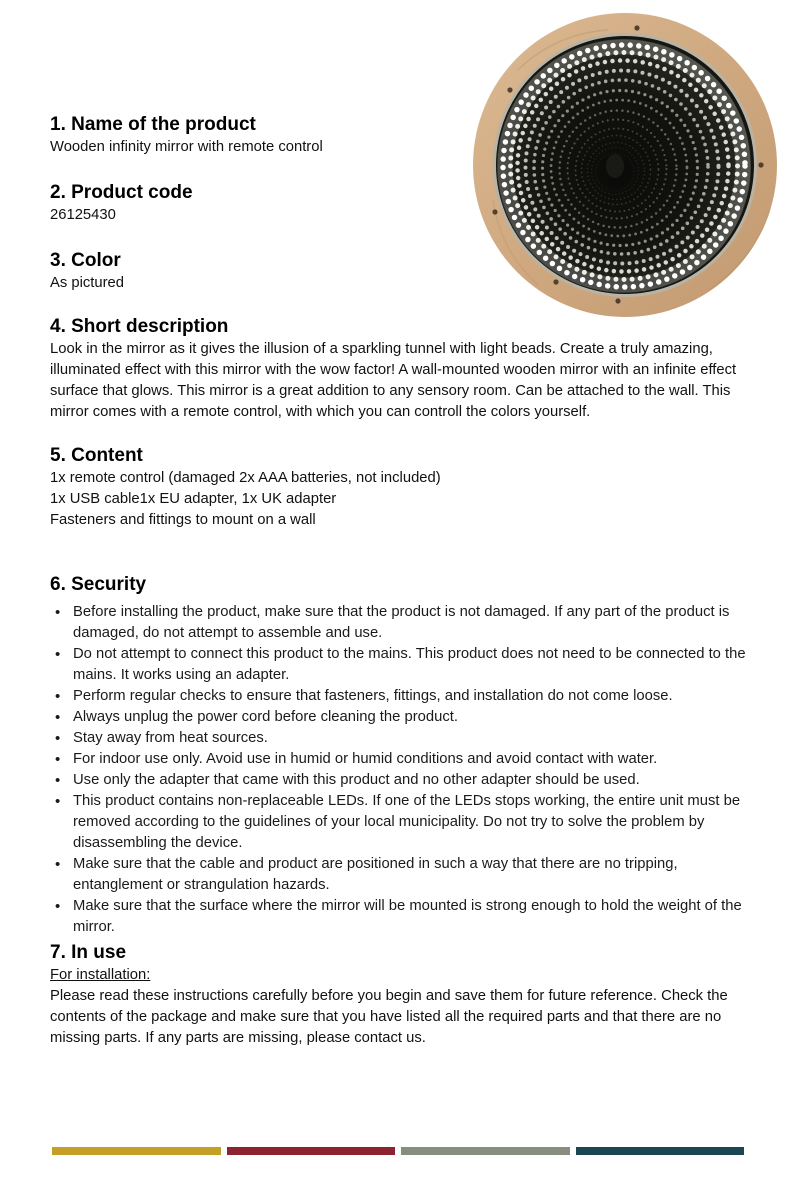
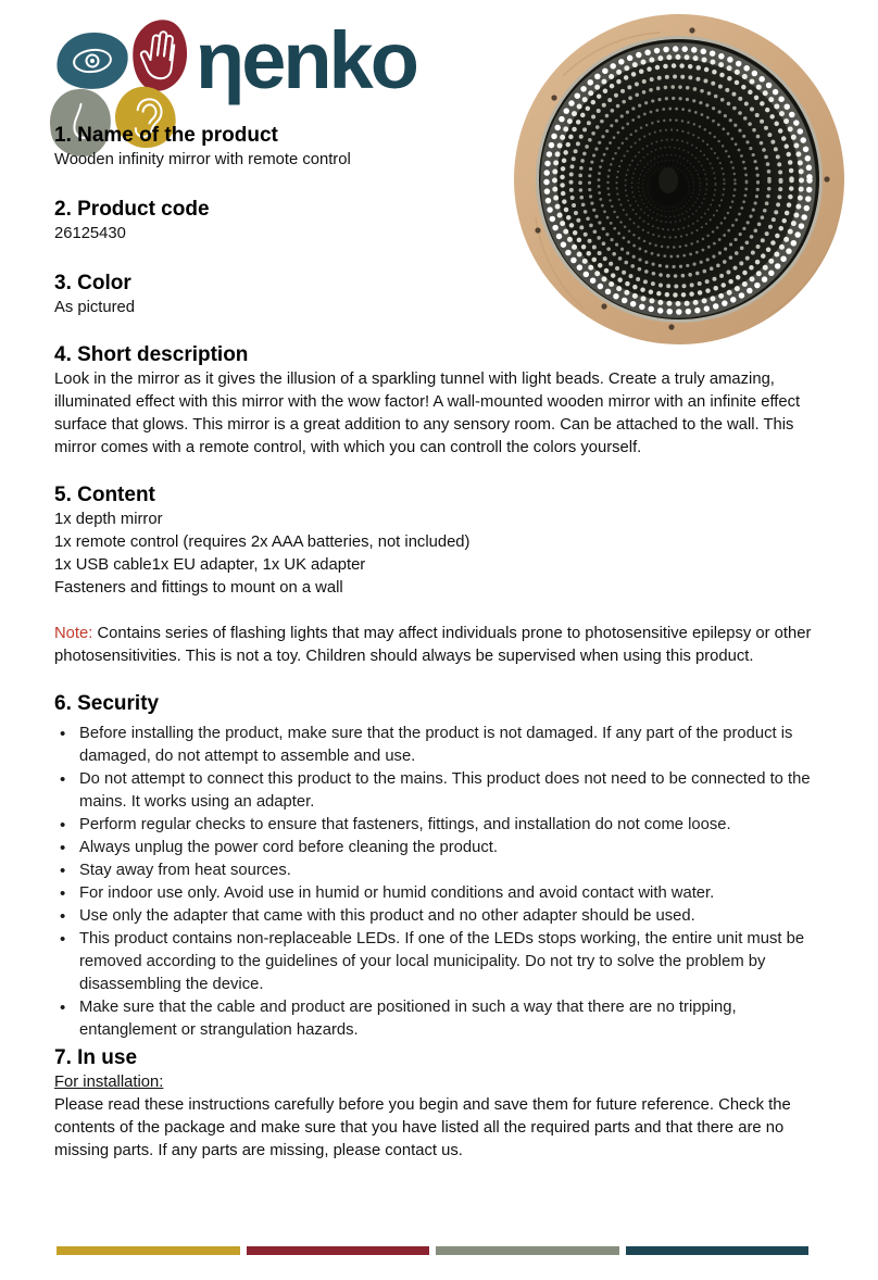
+ ηenko
  1. Name of the product
  Wooden infinity mirror with remote control
  2. Product code
  26125430
  3. Color
  As pictured
  4. Short description
  Look in the mirror as it gives the illusion of a sparkling tunnel with light beads. Create a truly amazing, illuminated effect with this mirror with the wow factor! A wall-mounted wooden mirror with an infinite effect surface that glows. This mirror is a great addition to any sensory room. Can be attached to the wall. This mirror comes with a remote control, with which you can controll the colors yourself.
  5. Content
+ 1x depth mirror
- 1x remote control (damaged 2x AAA batteries, not included)
+ 1x remote control (requires 2x AAA batteries, not included)
  1x USB cable1x EU adapter, 1x UK adapter
  Fasteners and fittings to mount on a wall
+ Note: Contains series of flashing lights that may affect individuals prone to photosensitive epilepsy or other photosensitivities. This is not a toy. Children should always be supervised when using this product.
  6. Security
  Before installing the product, make sure that the product is not damaged. If any part of the product is damaged, do not attempt to assemble and use.
  Do not attempt to connect this product to the mains. This product does not need to be connected to the mains. It works using an adapter.
  Perform regular checks to ensure that fasteners, fittings, and installation do not come loose.
  Always unplug the power cord before cleaning the product.
  Stay away from heat sources.
  For indoor use only. Avoid use in humid or humid conditions and avoid contact with water.
  Use only the adapter that came with this product and no other adapter should be used.
  This product contains non-replaceable LEDs. If one of the LEDs stops working, the entire unit must be removed according to the guidelines of your local municipality. Do not try to solve the problem by disassembling the device.
  Make sure that the cable and product are positioned in such a way that there are no tripping, entanglement or strangulation hazards.
- Make sure that the surface where the mirror will be mounted is strong enough to hold the weight of the mirror.
  7. In use
  For installation:
  Please read these instructions carefully before you begin and save them for future reference. Check the contents of the package and make sure that you have listed all the required parts and that there are no missing parts. If any parts are missing, please contact us.
